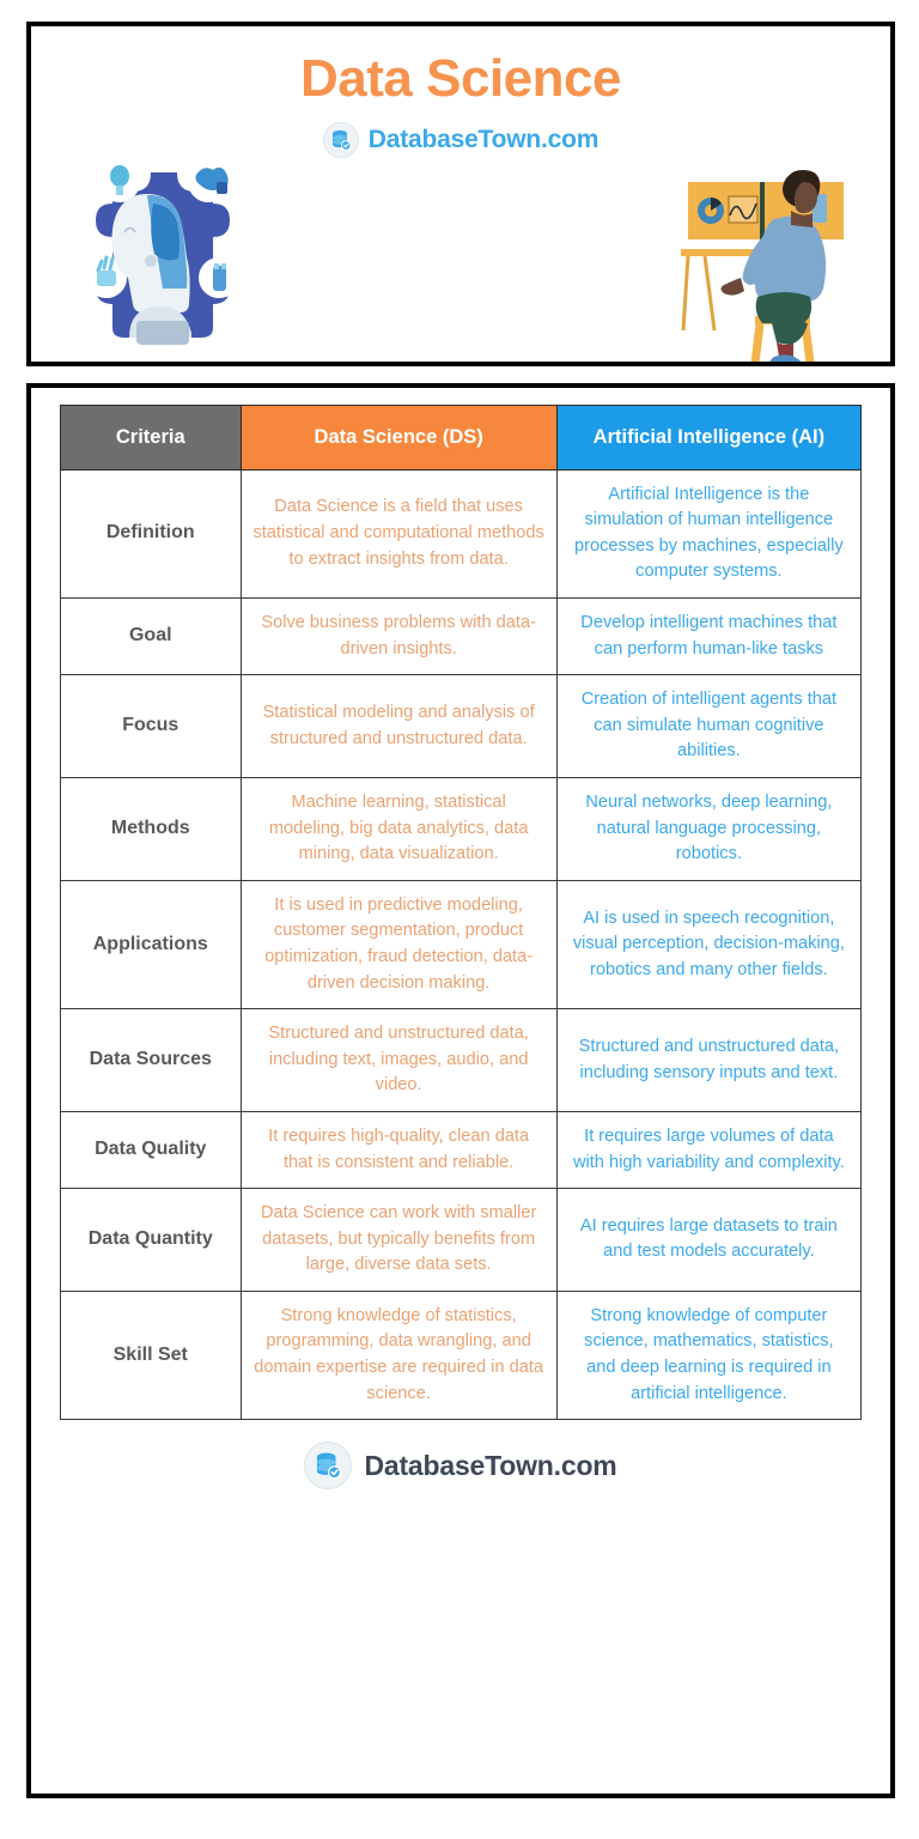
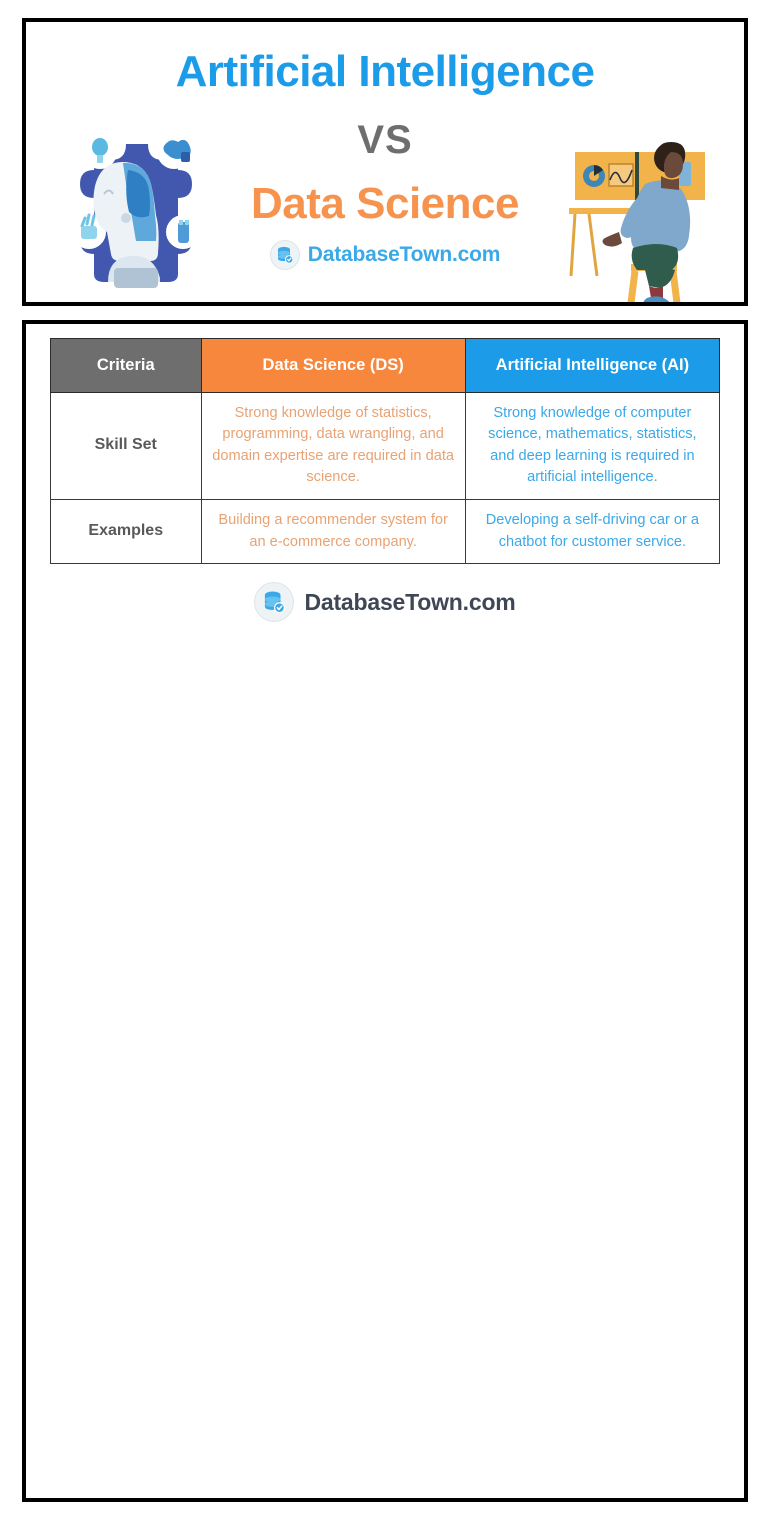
+ Artificial Intelligence
+ VS
  Data Science
  DatabaseTown.com
  Criteria	Data Science (DS)	Artificial Intelligence (AI)
- Definition	Data Science is a field that uses statistical and computational methods to extract insights from data.	Artificial Intelligence is the simulation of human intelligence processes by machines, especially computer systems.
- Goal	Solve business problems with data-driven insights.	Develop intelligent machines that can perform human-like tasks
- Focus	Statistical modeling and analysis of structured and unstructured data.	Creation of intelligent agents that can simulate human cognitive abilities.
- Methods	Machine learning, statistical modeling, big data analytics, data mining, data visualization.	Neural networks, deep learning, natural language processing, robotics.
- Applications	It is used in predictive modeling, customer segmentation, product optimization, fraud detection, data-driven decision making.	AI is used in speech recognition, visual perception, decision-making, robotics and many other fields.
- Data Sources	Structured and unstructured data, including text, images, audio, and video.	Structured and unstructured data, including sensory inputs and text.
- Data Quality	It requires high-quality, clean data that is consistent and reliable.	It requires large volumes of data with high variability and complexity.
- Data Quantity	Data Science can work with smaller datasets, but typically benefits from large, diverse data sets.	AI requires large datasets to train and test models accurately.
  Skill Set	Strong knowledge of statistics, programming, data wrangling, and domain expertise are required in data science.	Strong knowledge of computer science, mathematics, statistics, and deep learning is required in artificial intelligence.
+ Examples	Building a recommender system for an e-commerce company.	Developing a self-driving car or a chatbot for customer service.
  DatabaseTown.com
